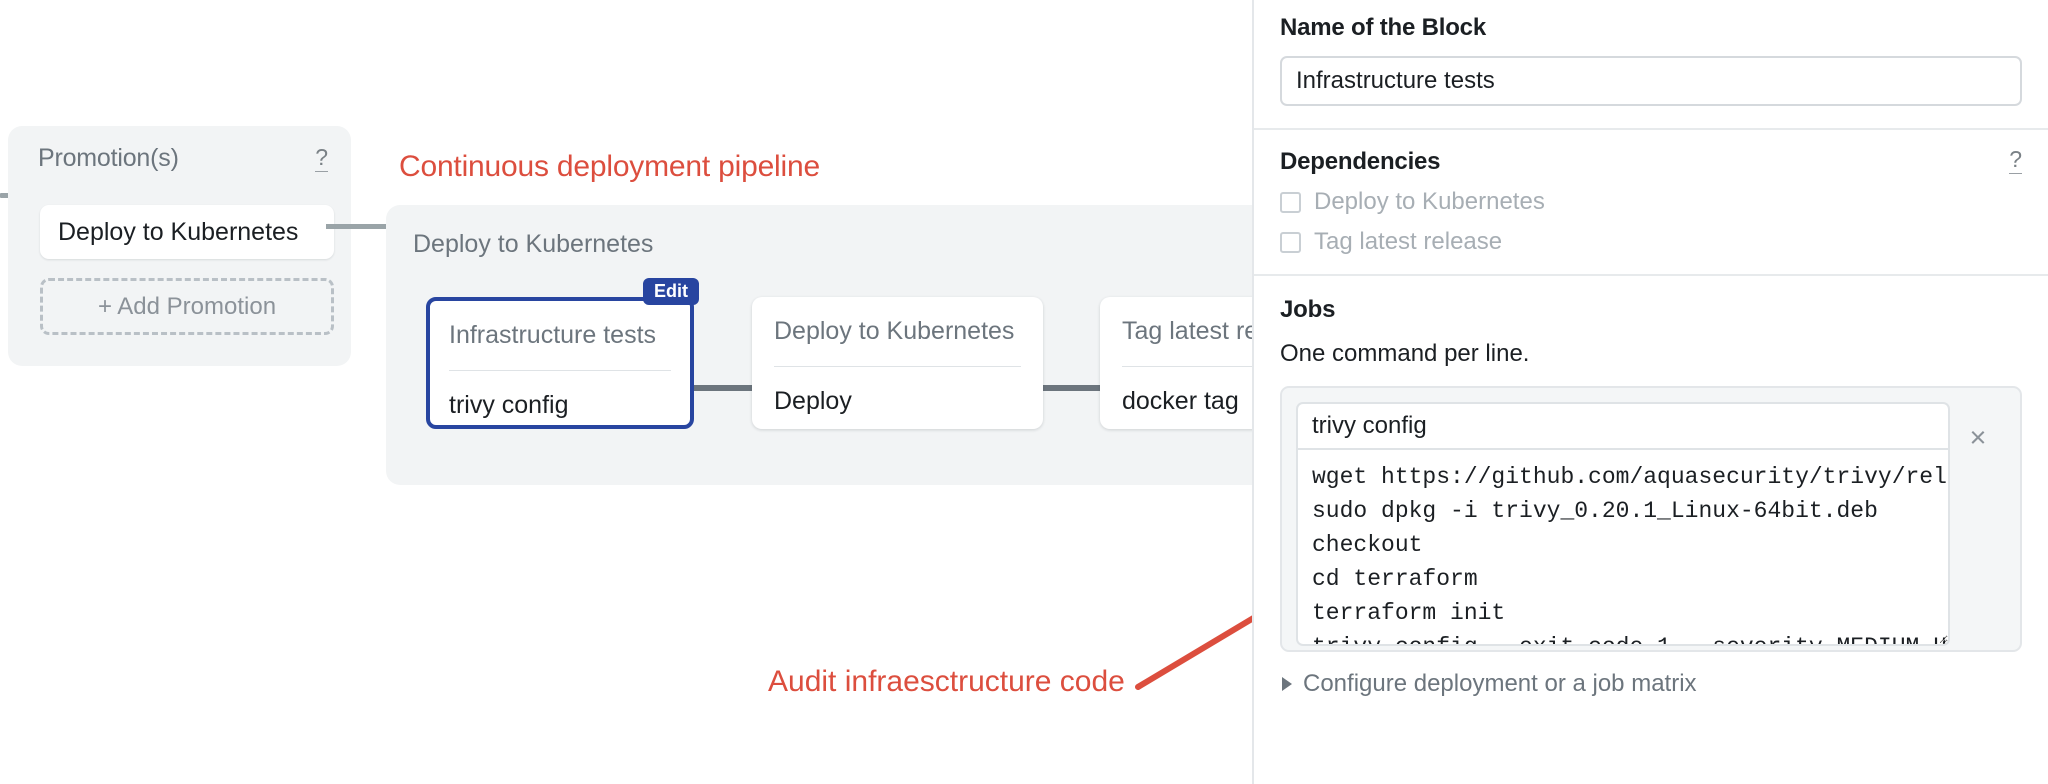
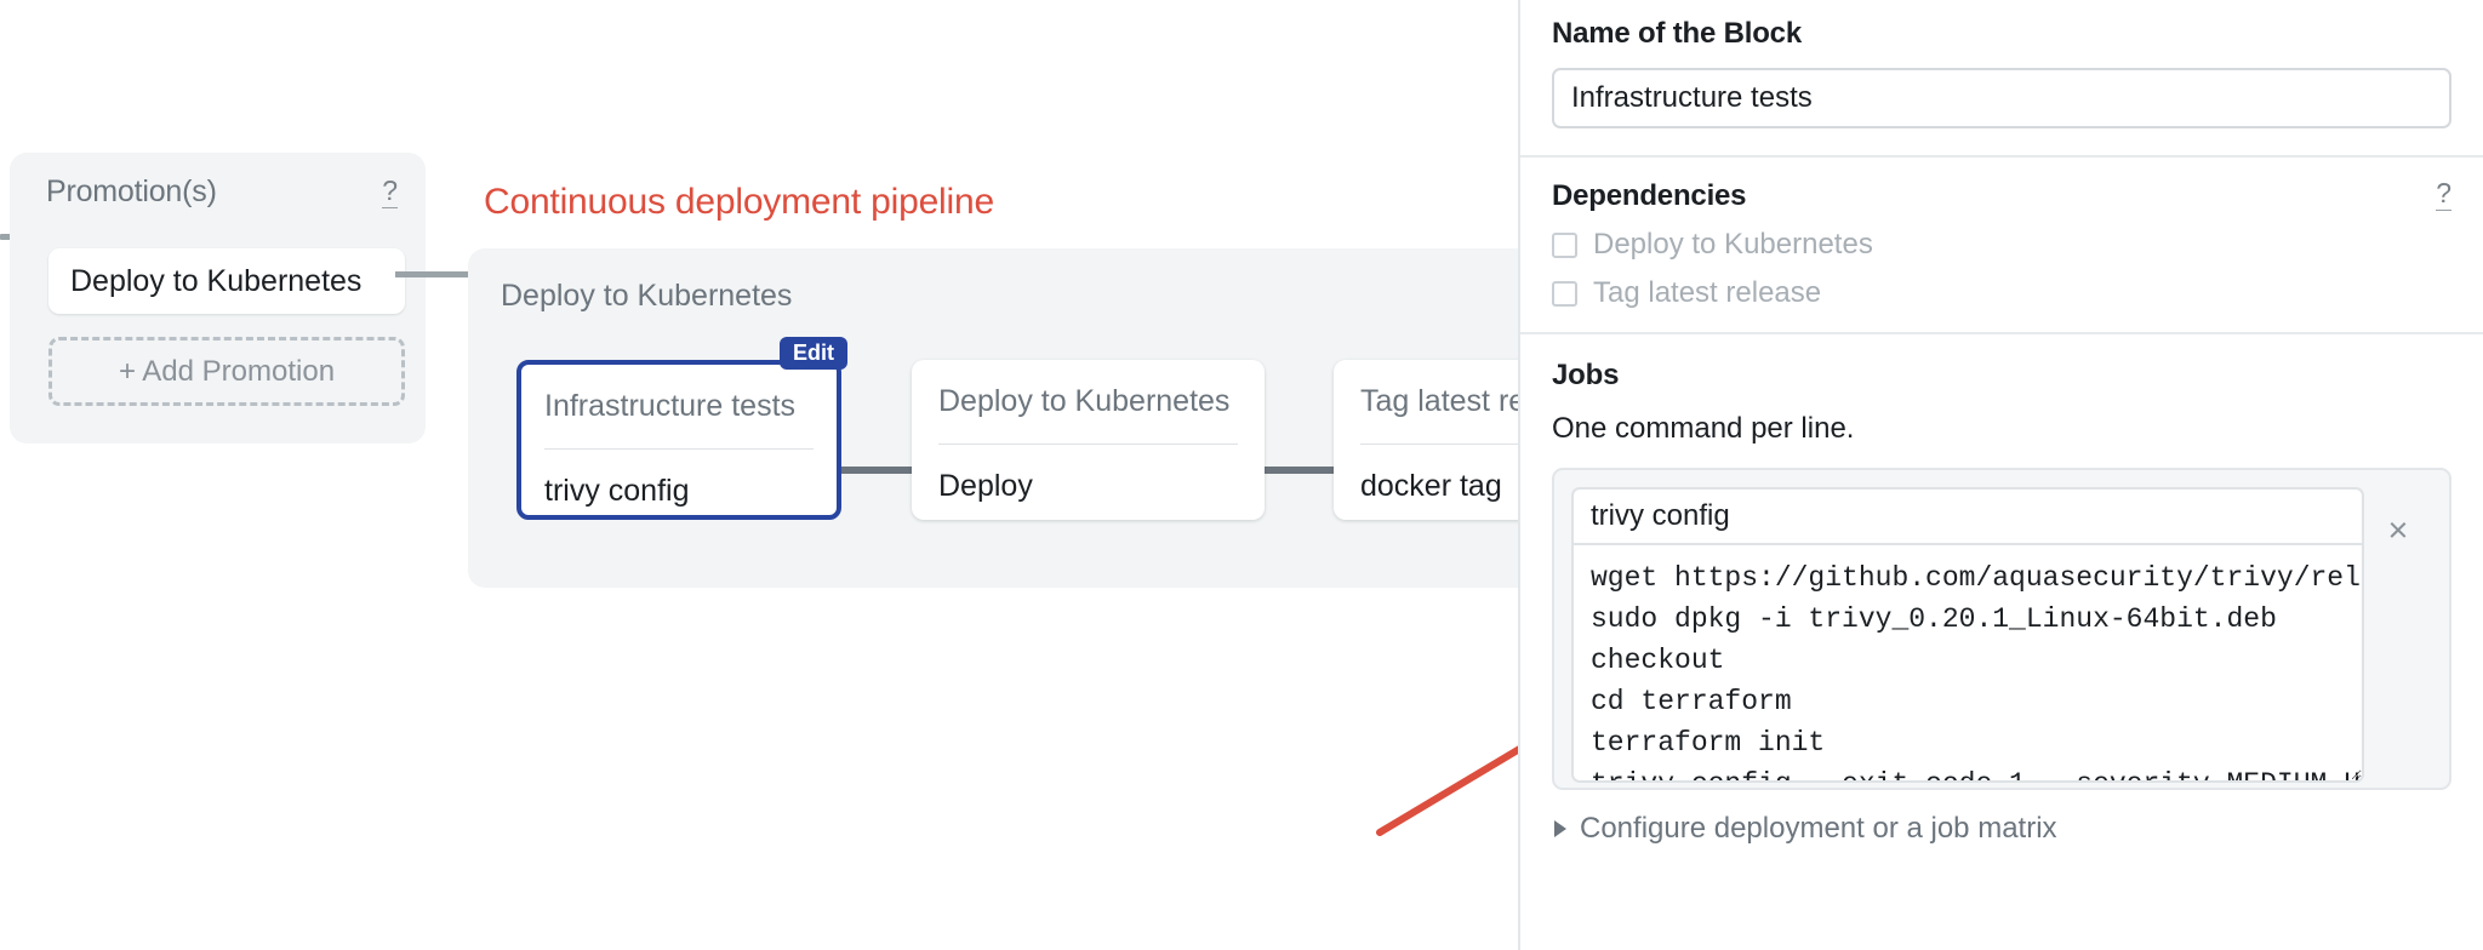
  Promotion(s)
  ?
  Deploy to Kubernetes
  + Add Promotion
  Continuous deployment pipeline
  Deploy to Kubernetes
  Edit
  Infrastructure tests
  trivy config
  Deploy to Kubernetes
  Deploy
  docker tag
- Audit infraesctructure code
  Name of the Block
  Infrastructure tests
  Dependencies
  ?
  Deploy to Kubernetes
  Tag latest release
  Jobs
  One command per line.
  trivy config
  ×
  Configure deployment or a job matrix
